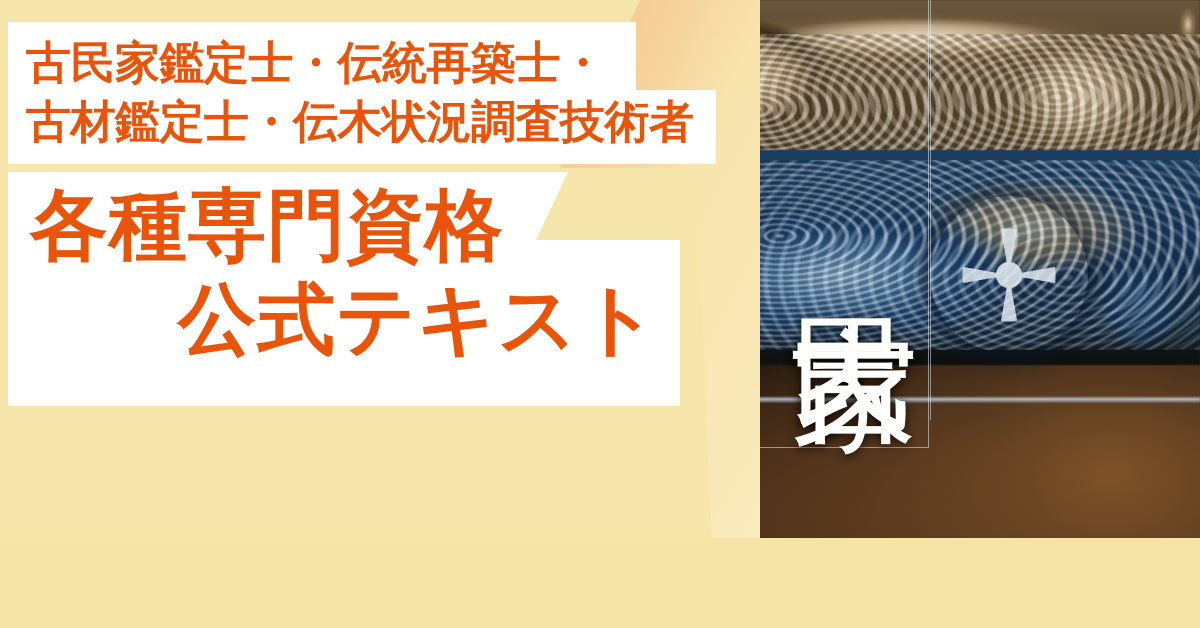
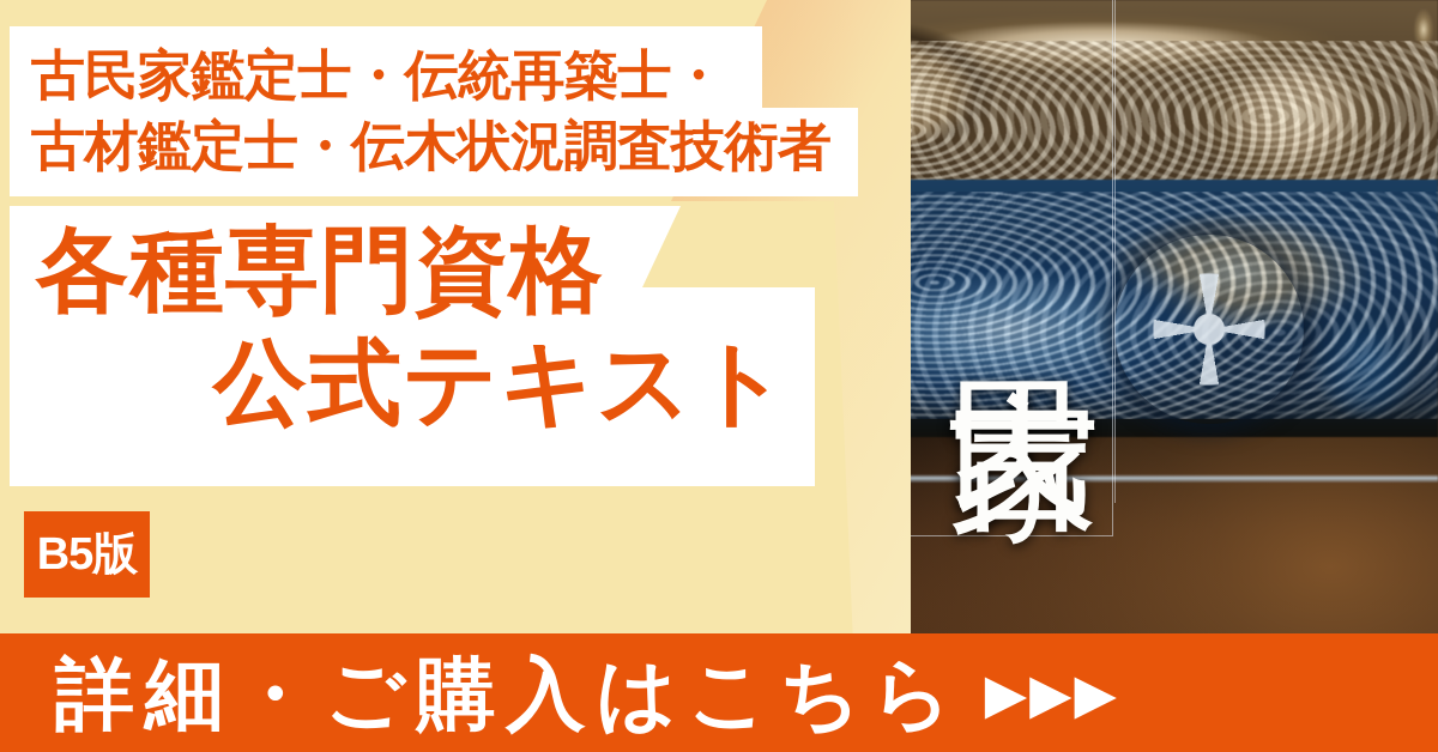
  古民家鑑定士・伝統再築士・
  古材鑑定士・伝木状況調査技術者
  各種専門資格
  公式テキスト
+ B5版
+ 詳細・ご購入はこちら
+ ▶▶▶
